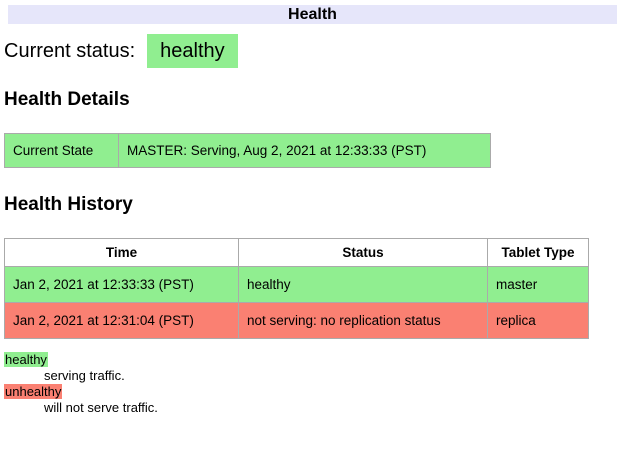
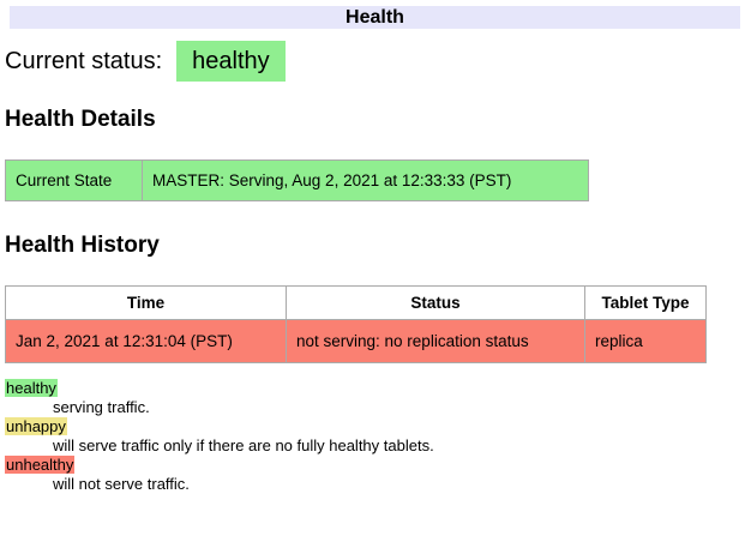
  Health
  Current status: healthy
  Health Details
  Current State	MASTER: Serving, Aug 2, 2021 at 12:33:33 (PST)
  Health History
  Time	Status	Tablet Type
- Jan 2, 2021 at 12:33:33 (PST)	healthy	master
  Jan 2, 2021 at 12:31:04 (PST)	not serving: no replication status	replica
  healthy
  serving traffic.
+ unhappy
+ will serve traffic only if there are no fully healthy tablets.
  unhealthy
  will not serve traffic.
